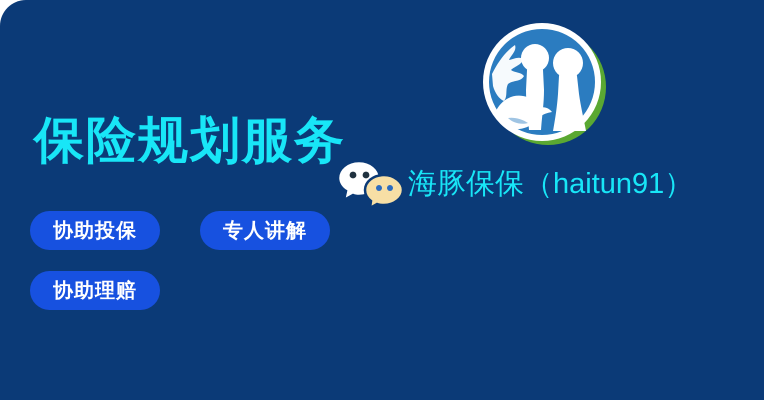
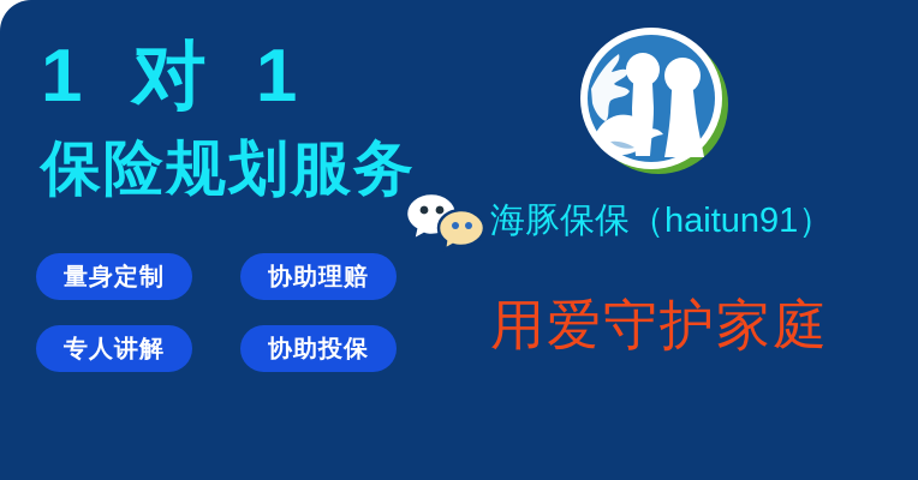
+ 1 对 1
  保险规划服务
+ 量身定制
- 协助投保
+ 协助理赔
  专人讲解
- 协助理赔
+ 协助投保
  海豚保保（haitun91）
+ 用爱守护家庭
